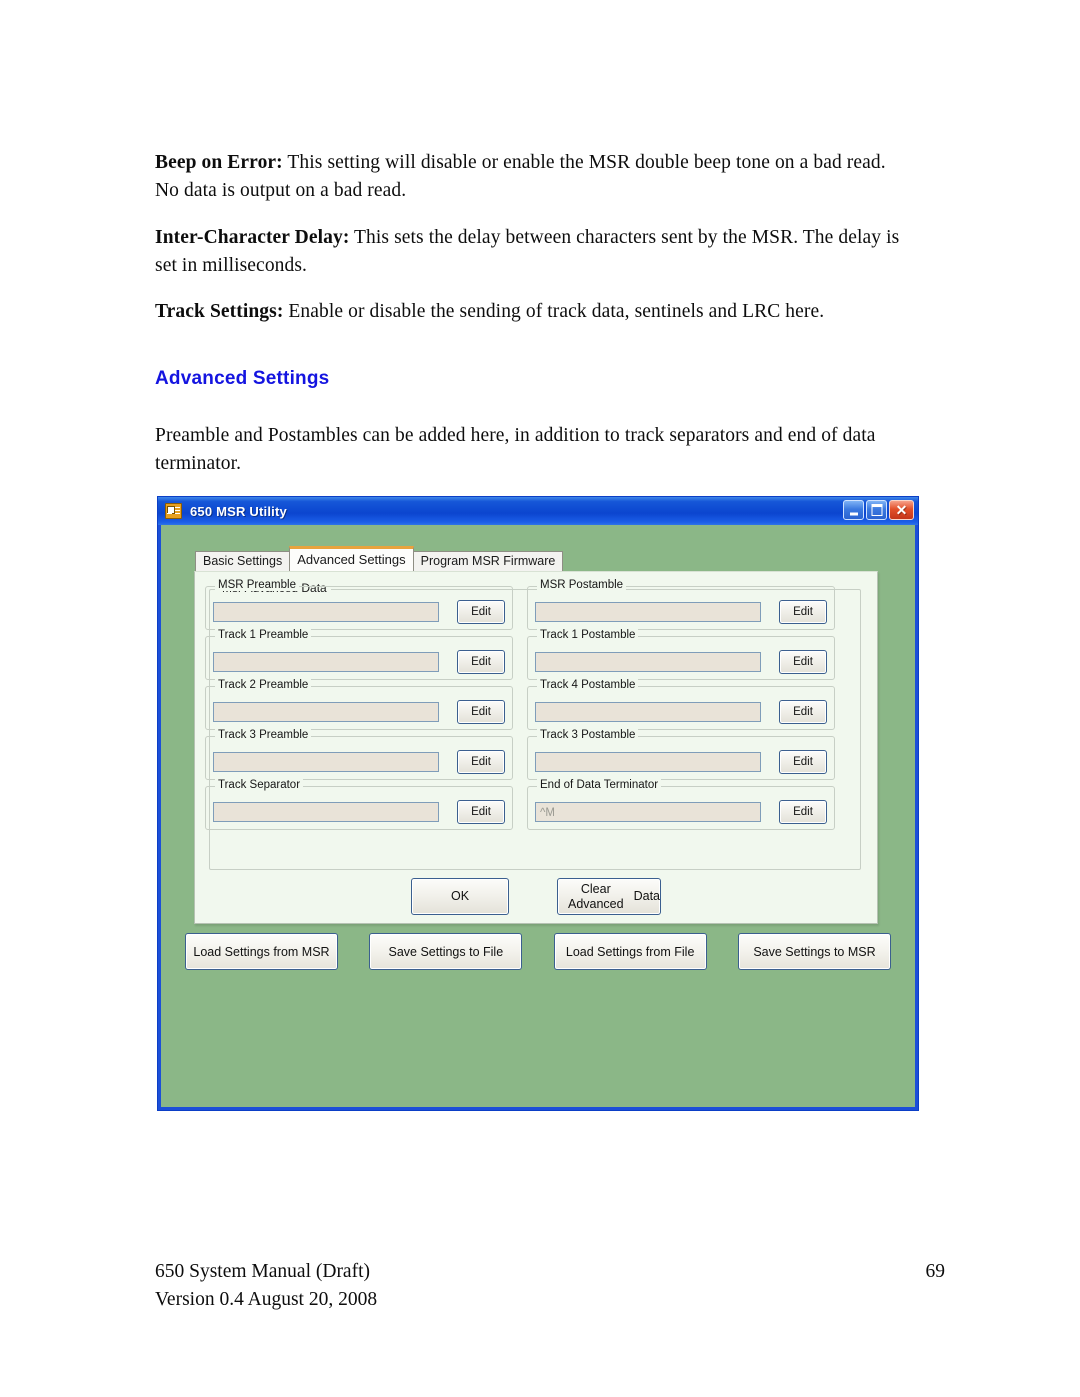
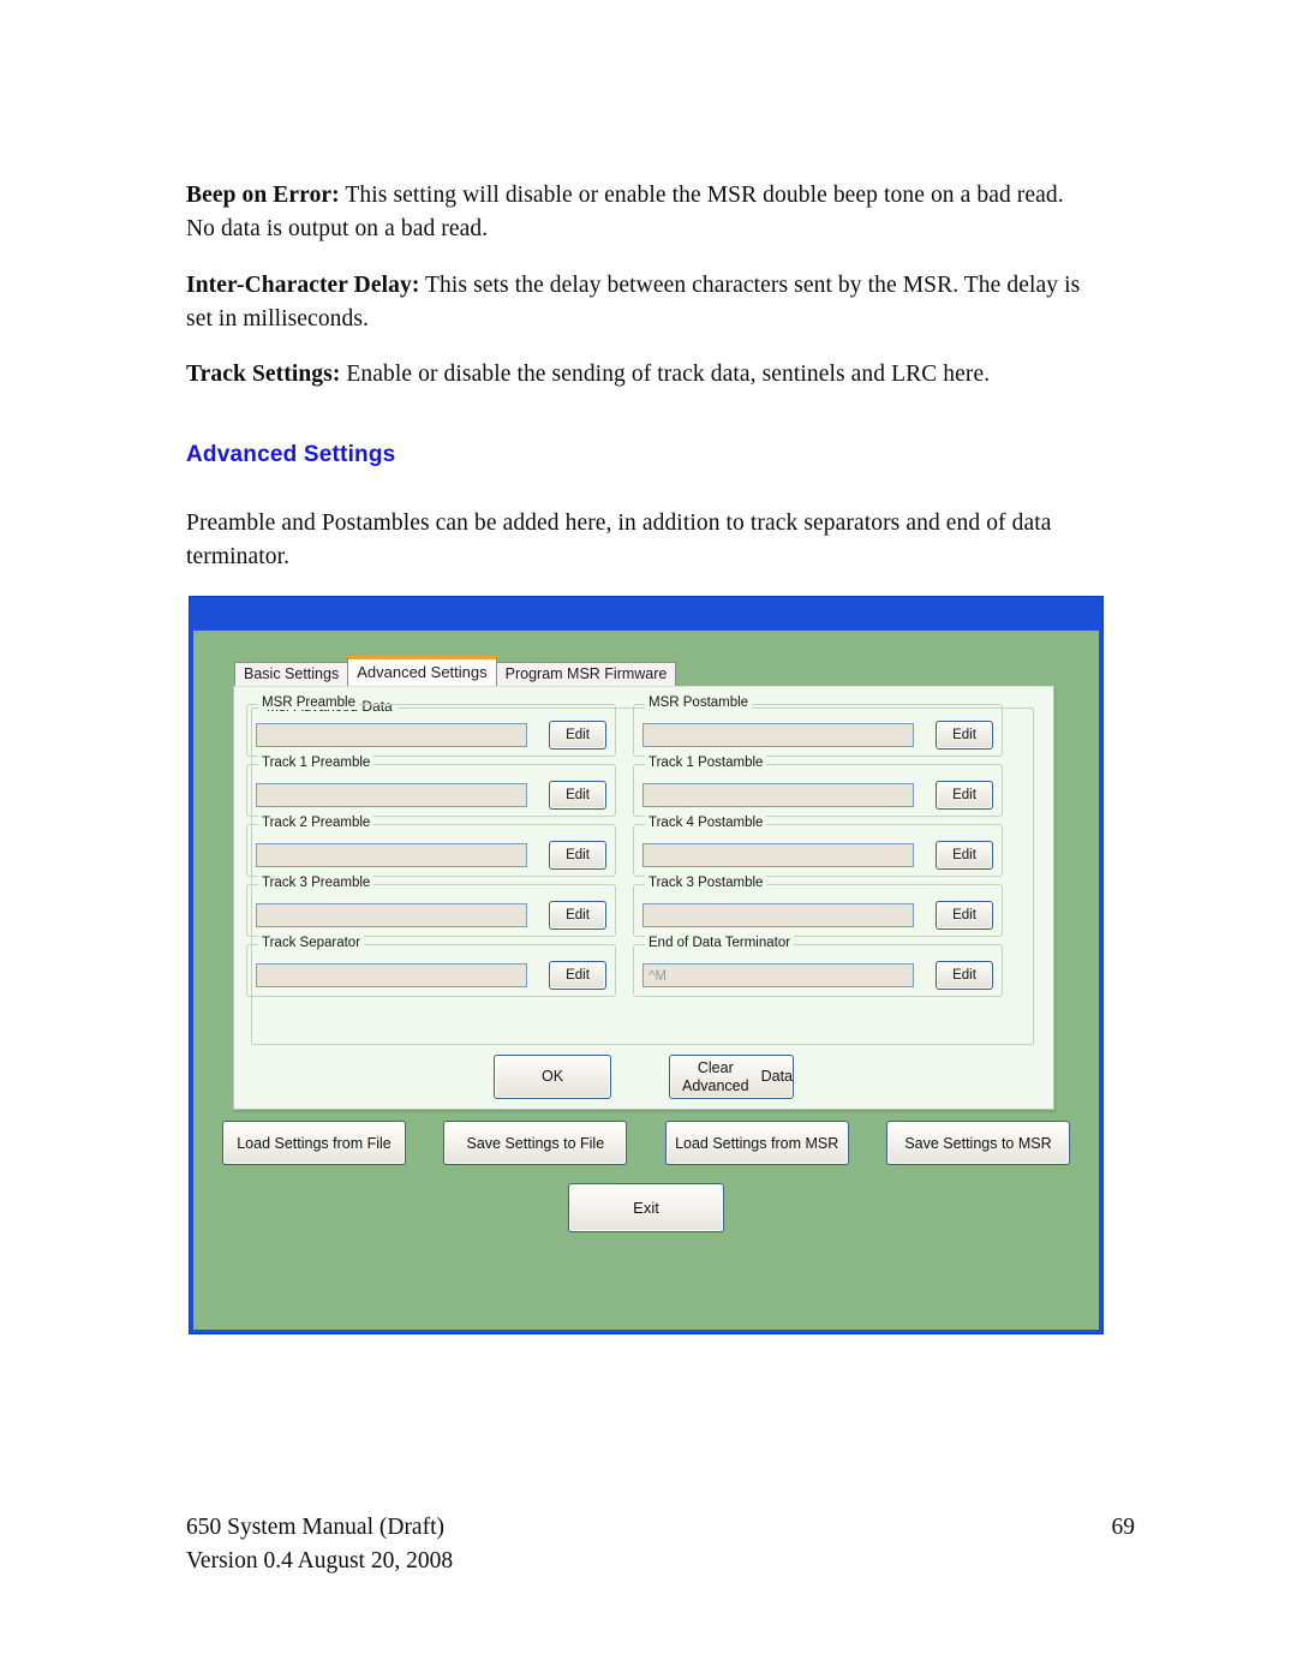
  Beep on Error: This setting will disable or enable the MSR double beep tone on a bad read. No data is output on a bad read.
  Inter-Character Delay: This sets the delay between characters sent by the MSR. The delay is set in milliseconds.
  Track Settings: Enable or disable the sending of track data, sentinels and LRC here.
  Advanced Settings
  Preamble and Postambles can be added here, in addition to track separators and end of data terminator.
- 650 MSR Utility
- ✕
  Basic Settings
  Advanced Settings
  Program MSR Firmware
  MSR Preamble
  Edit
  MSR Postamble
  Edit
  Track 1 Preamble
  Edit
  Track 1 Postamble
  Edit
  Track 2 Preamble
  Edit
  Track 4 Postamble
  Edit
  Track 3 Preamble
  Edit
  Track 3 Postamble
  Edit
  Track Separator
  Edit
  End of Data Terminator
  ^M
  Edit
  OK
  Clear Advanced
  Data
- Load Settings from MSR
+ Load Settings from File
  Save Settings to File
- Load Settings from File
+ Load Settings from MSR
  Save Settings to MSR
+ Exit
  650 System Manual (Draft)
  69
  Version 0.4 August 20, 2008
